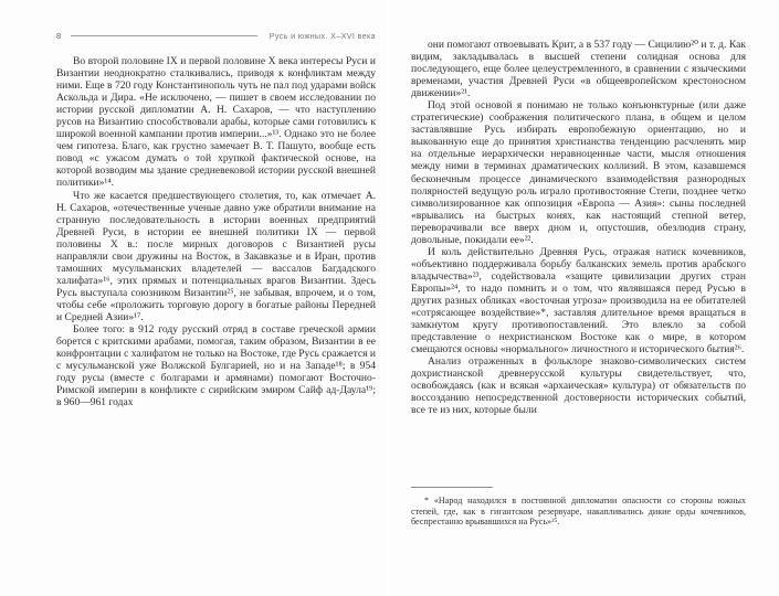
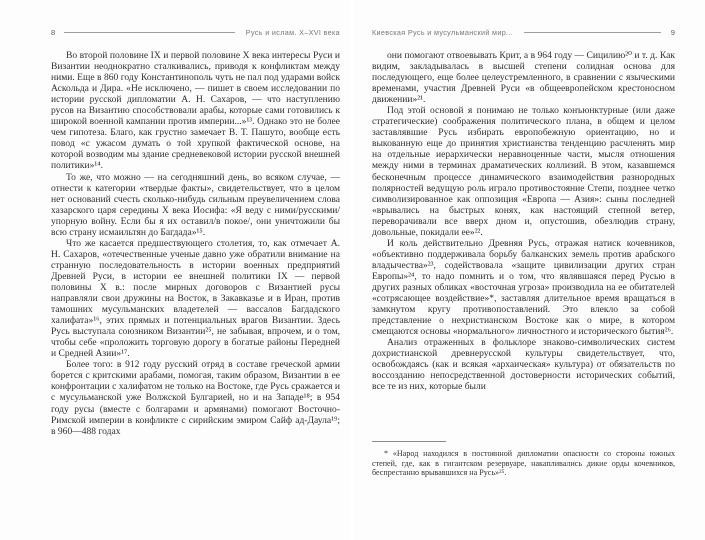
  8
- Русь и южных. X–XVI века
+ Русь и ислам. X–XVI века
- Во второй половине IX и первой половине X века интересы Руси и Византии неоднократно сталкивались, приводя к конфликтам между ними. Еще в 720 году Константинополь чуть не пал под ударами войск Аскольда и Дира. «Не исключено, — пишет в своем исследовании по истории русской дипломатии А. Н. Сахаров, — что наступлению русов на Византию способствовали арабы, которые сами готовились к широкой военной кампании против империи...»¹³. Однако это не более чем гипотеза. Благо, как грустно замечает В. Т. Пашуто, вообще есть повод «с ужасом думать о той хрупкой фактической основе, на которой возводим мы здание средневековой истории русской внешней политики»¹⁴.
+ Во второй половине IX и первой половине X века интересы Руси и Византии неоднократно сталкивались, приводя к конфликтам между ними. Еще в 860 году Константинополь чуть не пал под ударами войск Аскольда и Дира. «Не исключено, — пишет в своем исследовании по истории русской дипломатии А. Н. Сахаров, — что наступлению русов на Византию способствовали арабы, которые сами готовились к широкой военной кампании против империи...»¹³. Однако это не более чем гипотеза. Благо, как грустно замечает В. Т. Пашуто, вообще есть повод «с ужасом думать о той хрупкой фактической основе, на которой возводим мы здание средневековой истории русской внешней политики»¹⁴.
+ То же, что можно — на сегодняшний день, во всяком случае, — отнести к категории «твердые факты», свидетельствует, что в целом нет оснований счесть сколько-нибудь сильным преувеличением слова хазарского царя середины X века Иосифа: «Я веду с ними/русскими/упорную войну. Если бы я их оставил/в покое/, они уничтожили бы всю страну исмаильтян до Багдада»¹⁵.
  Что же касается предшествующего столетия, то, как отмечает А. Н. Сахаров, «отечественные ученые давно уже обратили внимание на странную последовательность в истории военных предприятий Древней Руси, в истории ее внешней политики IX — первой половины X в.: после мирных договоров с Византией русы направляли свои дружины на Восток, в Закавказье и в Иран, против тамошних мусульманских владетелей — вассалов Багдадского халифата»¹⁶, этих прямых и потенциальных врагов Византии. Здесь Русь выступала союзником Византии²⁵, не забывая, впрочем, и о том, чтобы себе «проложить торговую дорогу в богатые районы Передней и Средней Азии»¹⁷.
- Более того: в 912 году русский отряд в составе греческой армии борется с критскими арабами, помогая, таким образом, Византии в ее конфронтации с халифатом не только на Востоке, где Русь сражается и с мусульманской уже Волжской Булгарией, но и на Западе¹⁸; в 954 году русы (вместе с болгарами и армянами) помогают Восточно-Римской империи в конфликте с сирийским эмиром Сайф ад-Даула¹⁹; в 960—961 годах
+ Более того: в 912 году русский отряд в составе греческой армии борется с критскими арабами, помогая, таким образом, Византии в ее конфронтации с халифатом не только на Востоке, где Русь сражается и с мусульманской уже Волжской Булгарией, но и на Западе¹⁸; в 954 году русы (вместе с болгарами и армянами) помогают Восточно-Римской империи в конфликте с сирийским эмиром Сайф ад-Даула¹⁹; в 960—488 годах
+ Киевская Русь и мусульманский мир...
+ 9
- они помогают отвоевывать Крит, а в 537 году — Сицилию²⁰ и т. д. Как видим, закладывалась в высшей степени солидная основа для последующего, еще более целеустремленного, в сравнении с языческими временами, участия Древней Руси «в общеевропейском крестоносном движении»²¹.
+ они помогают отвоевывать Крит, а в 964 году — Сицилию²⁰ и т. д. Как видим, закладывалась в высшей степени солидная основа для последующего, еще более целеустремленного, в сравнении с языческими временами, участия Древней Руси «в общеевропейском крестоносном движении»²¹.
  Под этой основой я понимаю не только конъюнктурные (или даже стратегические) соображения политического плана, в общем и целом заставлявшие Русь избирать европобежную ориентацию, но и выкованную еще до принятия христианства тенденцию расчленять мир на отдельные иерархически неравноценные части, мысля отношения между ними в терминах драматических коллизий. В этом, казавшемся бесконечным процессе динамического взаимодействия разнородных полярностей ведущую роль играло противостояние Степи, позднее четко символизированное как оппозиция «Европа — Азия»: сыны последней «врывались на быстрых конях, как настоящий степной ветер, переворачивали все вверх дном и, опустошив, обезлюдив страну, довольные, покидали ее»²².
  И коль действительно Древняя Русь, отражая натиск кочевников, «объективно поддерживала борьбу балканских земель против арабского владычества»²³, содействовала «защите цивилизации других стран Европы»²⁴, то надо помнить и о том, что являвшаяся перед Русью в других разных обликах «восточная угроза» производила на ее обитателей «сотрясающее воздействие»*, заставляя длительное время вращаться в замкнутом кругу противопоставлений. Это влекло за собой представление о нехристианском Востоке как о мире, в котором смещаются основы «нормального» личностного и исторического бытия²⁶.
  Анализ отраженных в фольклоре знаково-символических систем дохристианской древнерусской культуры свидетельствует, что, освобождаясь (как и всякая «архаическая» культура) от обязательств по воссозданию непосредственной достоверности исторических событий, все те из них, которые были
  * «Народ находился в постоянной дипломатии опасности со стороны южных степей, где, как в гигантском резервуаре, накапливались дикие орды кочевников, беспрестанно врывавшихся на Русь»²⁵.
